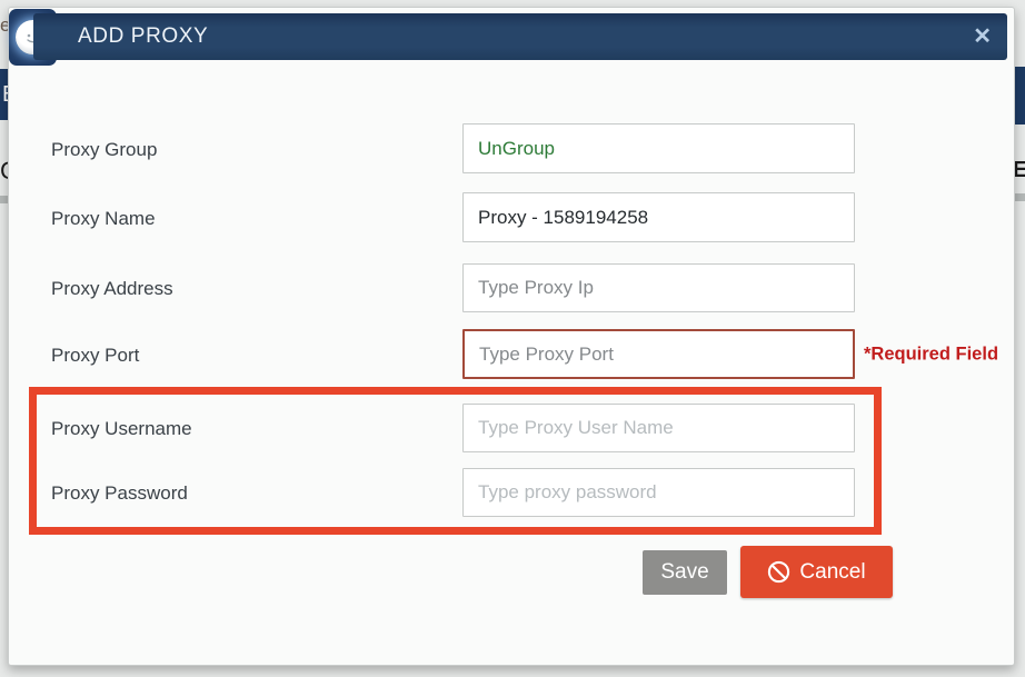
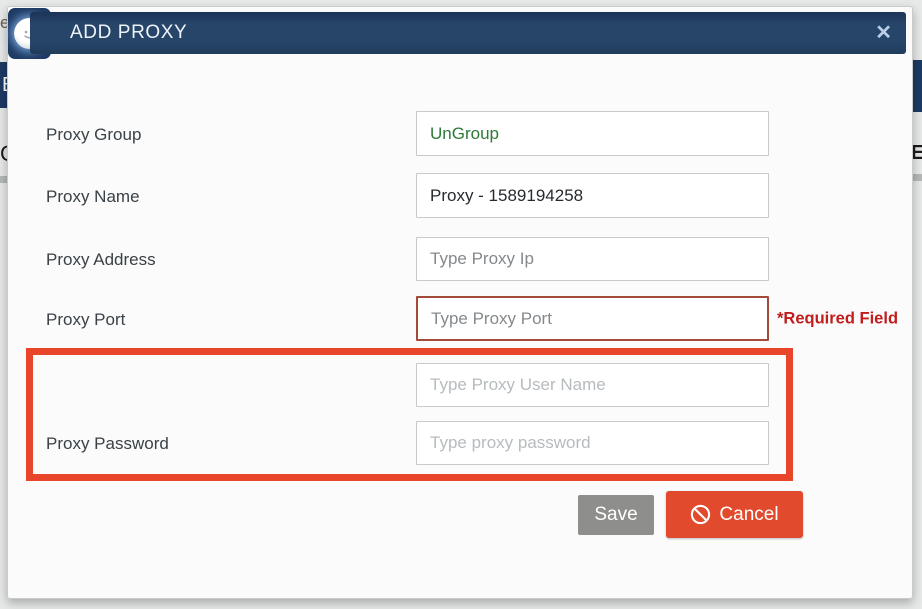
  E
  ADD PROXY
  ✕
  Proxy Group
  UnGroup
  Proxy Name
  Proxy - 1589194258
  Proxy Address
  Type Proxy Ip
  Proxy Port
  Type Proxy Port
  *Required Field
- Proxy Username
  Type Proxy User Name
  Proxy Password
  Type proxy password
  Save
  Cancel
